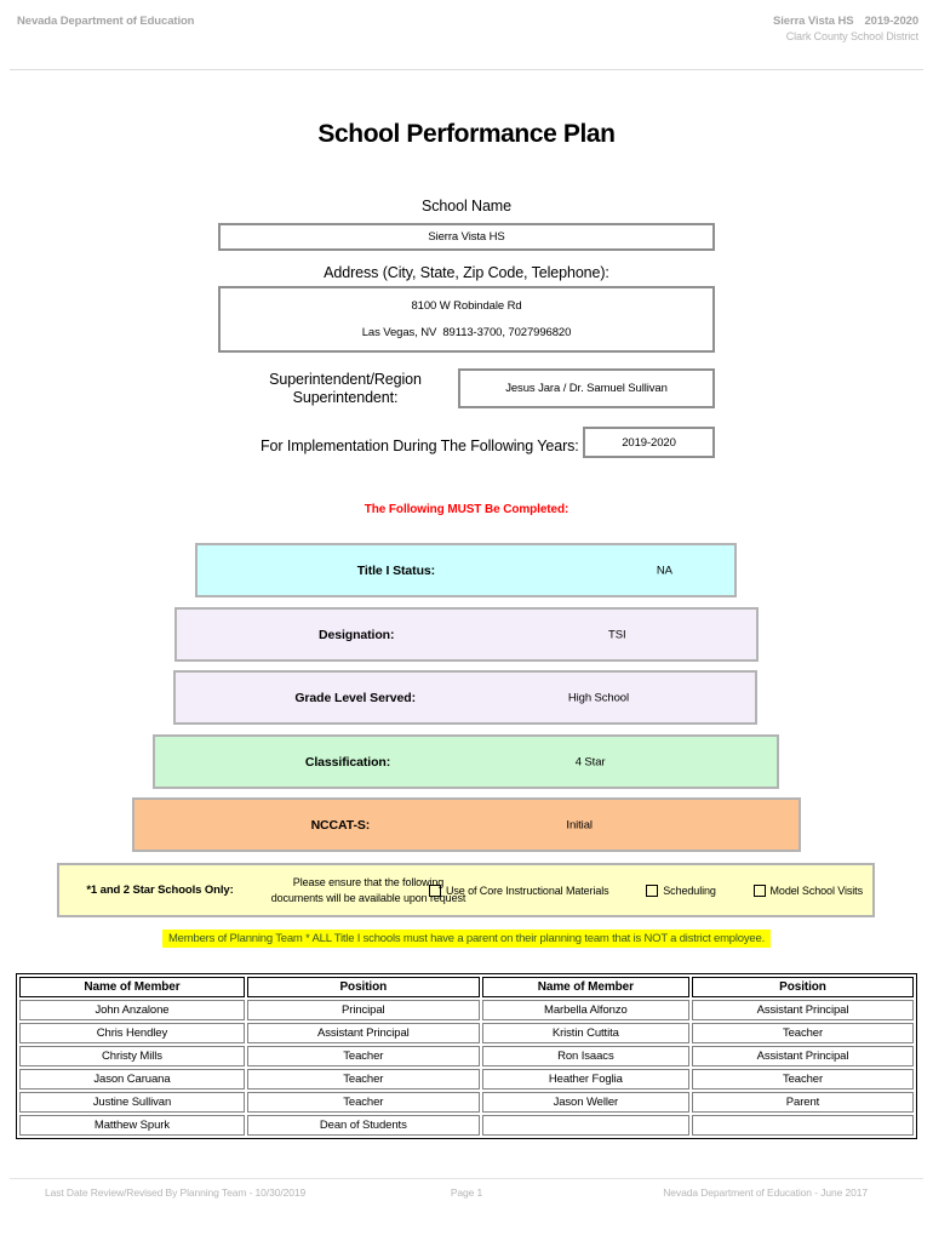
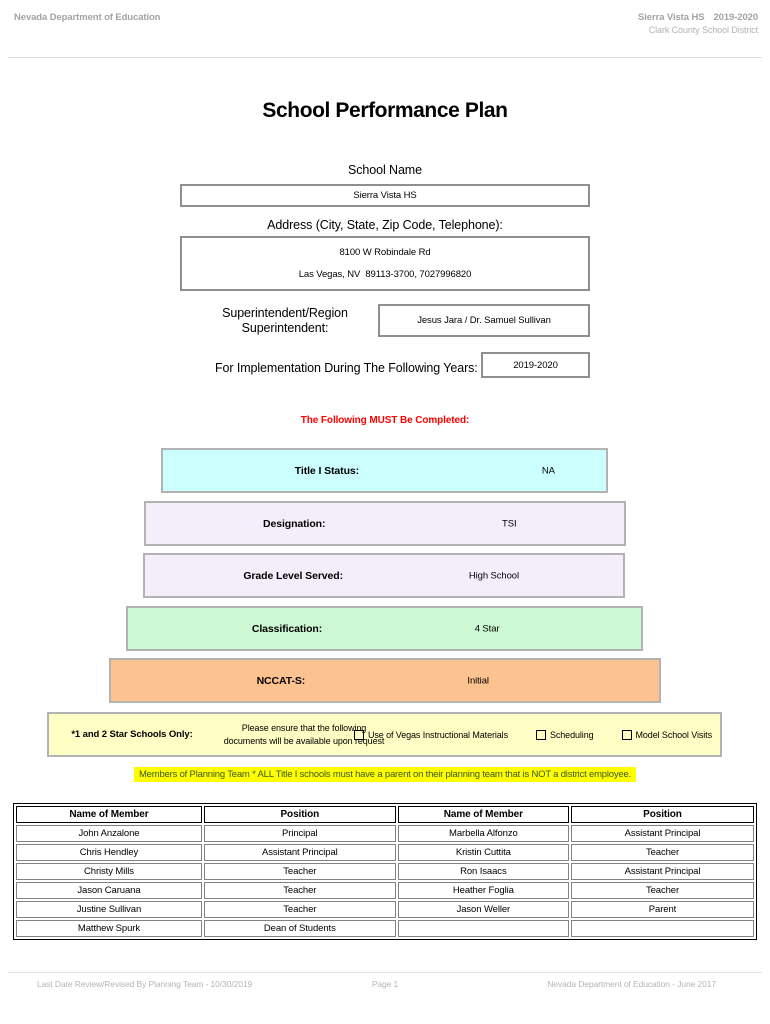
  Nevada Department of Education
  Sierra Vista HS
  2019-2020
  Clark County School District
  School Performance Plan
  School Name
  Sierra Vista HS
  Address (City, State, Zip Code, Telephone):
  8100 W Robindale Rd
  Las Vegas, NV 89113-3700, 7027996820
  Superintendent/Region
  Superintendent:
  Jesus Jara / Dr. Samuel Sullivan
  For Implementation During The Following Years:
  2019-2020
  The Following MUST Be Completed:
  Title I Status:
  NA
  Designation:
  TSI
  Grade Level Served:
  High School
  Classification:
  4 Star
  NCCAT-S:
  Initial
  *1 and 2 Star Schools Only:
  Please ensure that the following
  documents will be available upon request
- Use of Core Instructional Materials
+ Use of Vegas Instructional Materials
  Scheduling
  Model School Visits
  Members of Planning Team * ALL Title I schools must have a parent on their planning team that is NOT a district employee.
  Name of Member	Position	Name of Member	Position
  John Anzalone	Principal	Marbella Alfonzo	Assistant Principal
  Chris Hendley	Assistant Principal	Kristin Cuttita	Teacher
  Christy Mills	Teacher	Ron Isaacs	Assistant Principal
  Jason Caruana	Teacher	Heather Foglia	Teacher
  Justine Sullivan	Teacher	Jason Weller	Parent
  Matthew Spurk	Dean of Students
  Last Date Review/Revised By Planning Team - 10/30/2019
  Page 1
  Nevada Department of Education - June 2017
